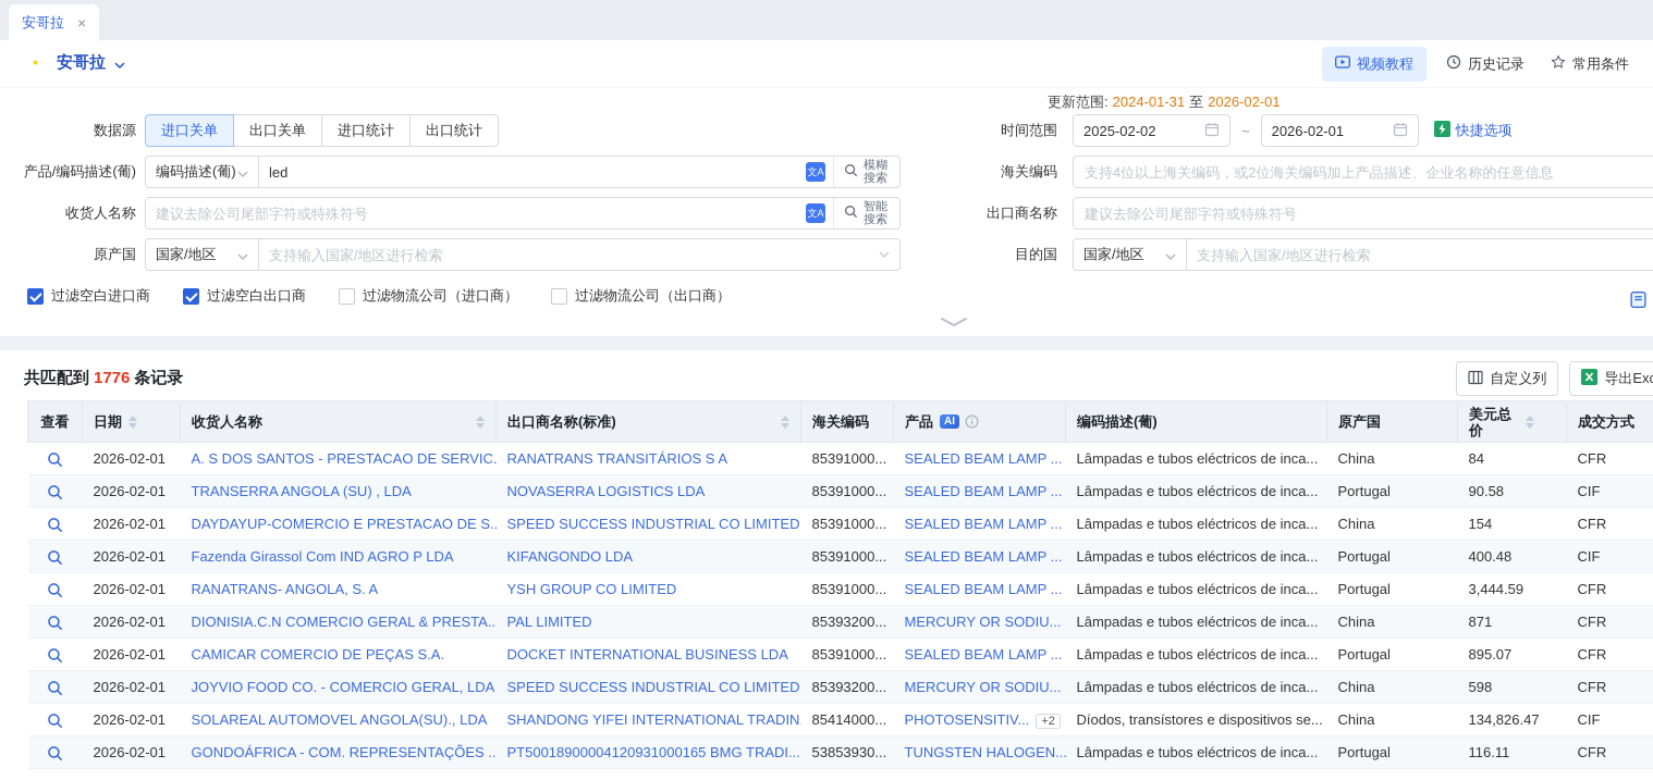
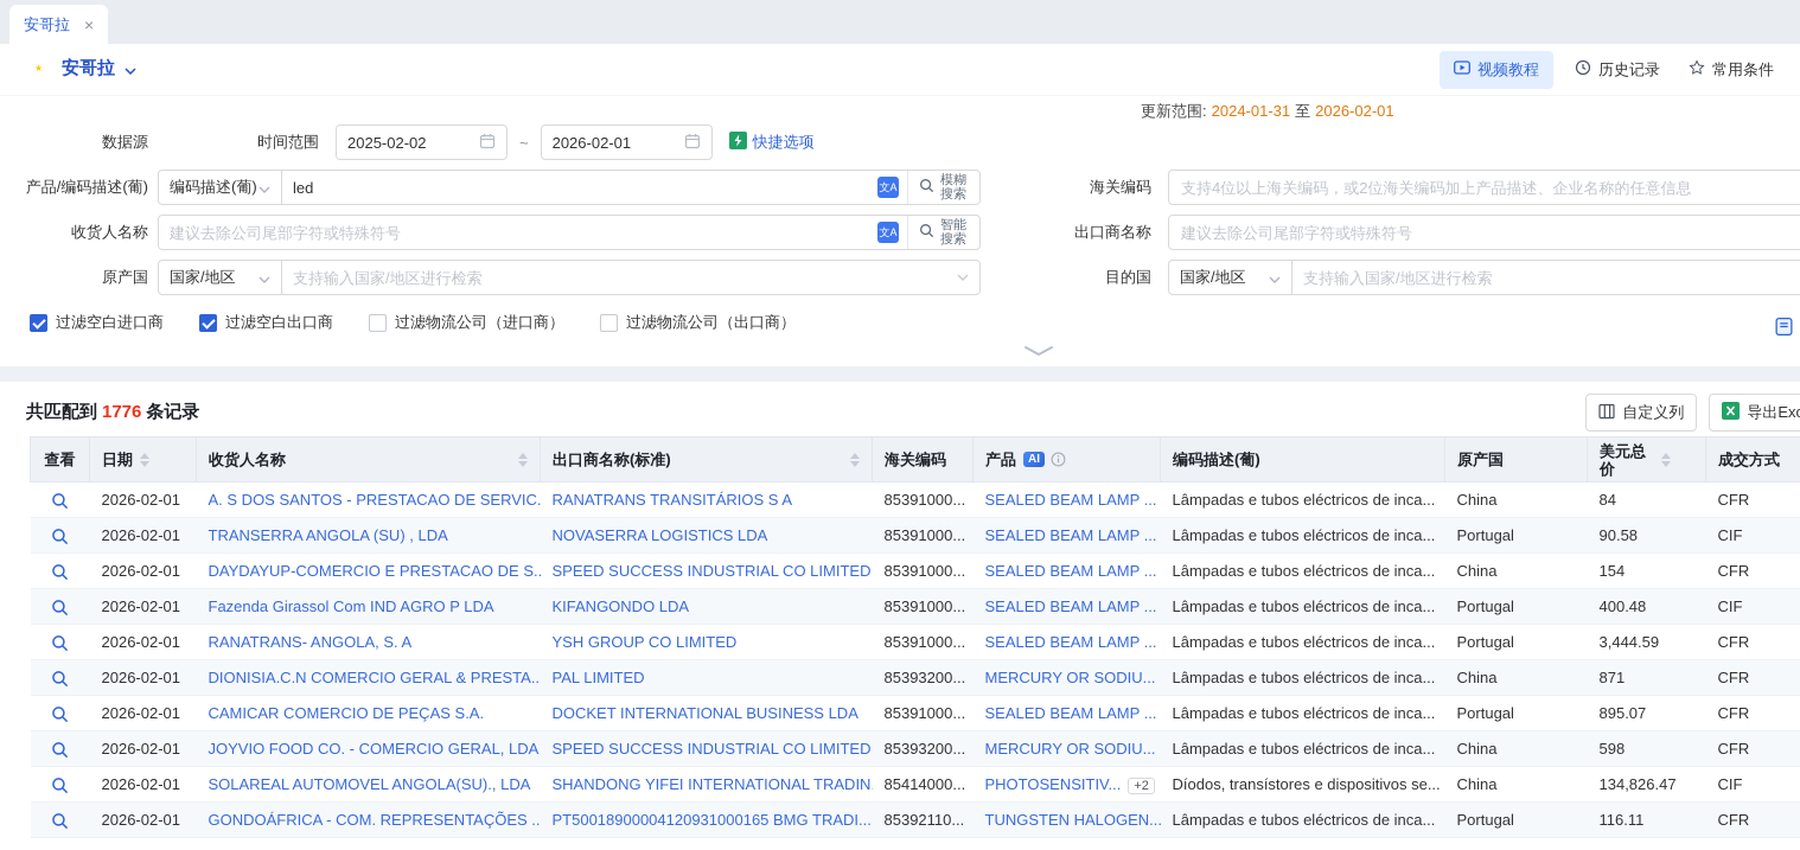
  安哥拉
  ×
  ★
  安哥拉
  视频教程
  历史记录
  常用条件
  更新范围: 2024-01-31 至 2026-02-01
  数据源
- 进口关单
- 出口关单
- 进口统计
- 出口统计
  时间范围
  2025-02-02
  ~
  2026-02-01
  快捷选项
  产品/编码描述(葡)
  编码描述(葡)
  led
  文A
  模糊搜索
  海关编码
  支持4位以上海关编码，或2位海关编码加上产品描述、企业名称的任意信息
  收货人名称
  建议去除公司尾部字符或特殊符号
  文A
  智能搜索
  出口商名称
  建议去除公司尾部字符或特殊符号
  原产国
  国家/地区
  支持输入国家/地区进行检索
  目的国
  国家/地区
  支持输入国家/地区进行检索
  过滤空白进口商
  过滤空白出口商
  过滤物流公司（进口商）
  过滤物流公司（出口商）
  共匹配到 1776 条记录
  自定义列
  导出Ex
  查看	日期	收货人名称	出口商名称(标准)	海关编码	产品 AI	编码描述(葡)	原产国	美元总价	成交方式
  	2026-02-01	A. S DOS SANTOS - PRESTACAO DE SERVIC.	RANATRANS TRANSITÁRIOS S A	85391000...	SEALED BEAM LAMP ...	Lâmpadas e tubos eléctricos de inca...	China	84	CFR
  	2026-02-01	TRANSERRA ANGOLA (SU) , LDA	NOVASERRA LOGISTICS LDA	85391000...	SEALED BEAM LAMP ...	Lâmpadas e tubos eléctricos de inca...	Portugal	90.58	CIF
  	2026-02-01	DAYDAYUP-COMERCIO E PRESTACAO DE S..	SPEED SUCCESS INDUSTRIAL CO LIMITED	85391000...	SEALED BEAM LAMP ...	Lâmpadas e tubos eléctricos de inca...	China	154	CFR
  	2026-02-01	Fazenda Girassol Com IND AGRO P LDA	KIFANGONDO LDA	85391000...	SEALED BEAM LAMP ...	Lâmpadas e tubos eléctricos de inca...	Portugal	400.48	CIF
  	2026-02-01	RANATRANS- ANGOLA, S. A	YSH GROUP CO LIMITED	85391000...	SEALED BEAM LAMP ...	Lâmpadas e tubos eléctricos de inca...	Portugal	3,444.59	CFR
  	2026-02-01	DIONISIA.C.N COMERCIO GERAL & PRESTA..	PAL LIMITED	85393200...	MERCURY OR SODIU...	Lâmpadas e tubos eléctricos de inca...	China	871	CFR
  	2026-02-01	CAMICAR COMERCIO DE PEÇAS S.A.	DOCKET INTERNATIONAL BUSINESS LDA	85391000...	SEALED BEAM LAMP ...	Lâmpadas e tubos eléctricos de inca...	Portugal	895.07	CFR
  	2026-02-01	JOYVIO FOOD CO. - COMERCIO GERAL, LDA	SPEED SUCCESS INDUSTRIAL CO LIMITED	85393200...	MERCURY OR SODIU...	Lâmpadas e tubos eléctricos de inca...	China	598	CFR
  	2026-02-01	SOLAREAL AUTOMOVEL ANGOLA(SU)., LDA	SHANDONG YIFEI INTERNATIONAL TRADIN	85414000...	PHOTOSENSITIV... +2	Díodos, transístores e dispositivos se...	China	134,826.47	CIF
- 	2026-02-01	GONDOÁFRICA - COM. REPRESENTAÇÕES ..	PT50018900004120931000165 BMG TRADI...	53853930...	TUNGSTEN HALOGEN...	Lâmpadas e tubos eléctricos de inca...	Portugal	116.11	CFR
+ 	2026-02-01	GONDOÁFRICA - COM. REPRESENTAÇÕES ..	PT50018900004120931000165 BMG TRADI...	85392110...	TUNGSTEN HALOGEN...	Lâmpadas e tubos eléctricos de inca...	Portugal	116.11	CFR
